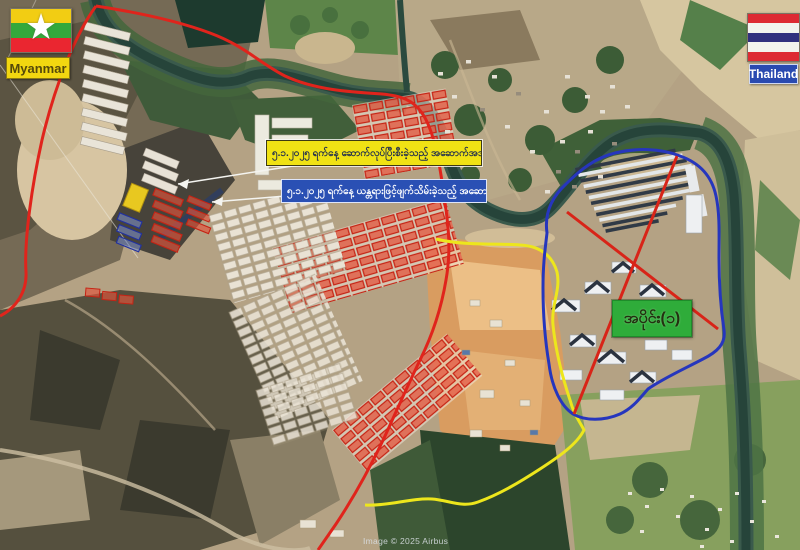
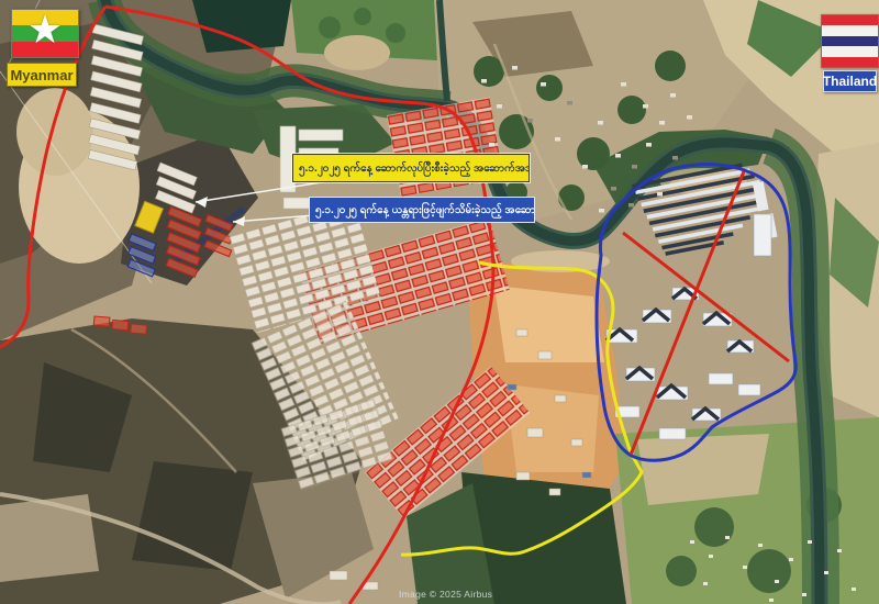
  ★
  Myanmar
  Thailand
  ၅.၁.၂၀၂၅ ရက်နေ့ ဆောက်လုပ်ပြီးစီးခဲ့သည့် အဆောက်အ
  ၅.၁.၂၀၂၅ ရက်နေ့ ယန္တရားဖြင့်ဖျက်သိမ်းခဲ့သည့် အဆော
- အပိုင်း(၁)
  Image © 2025 Airbus
